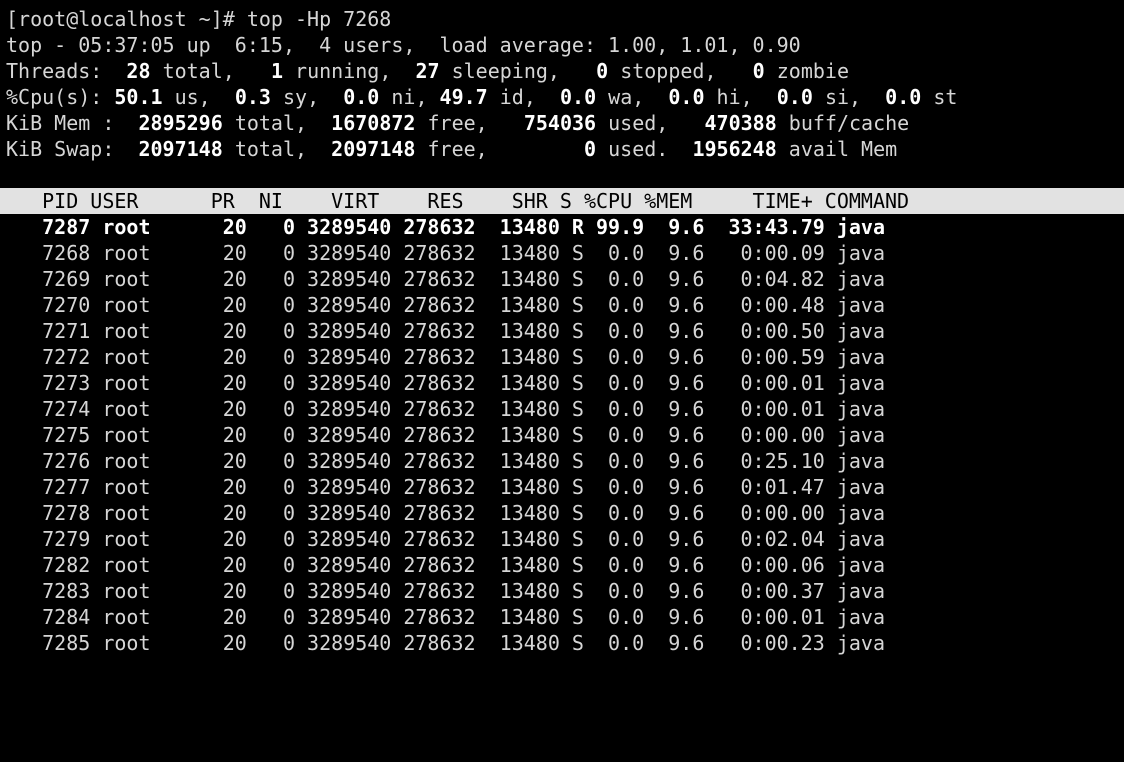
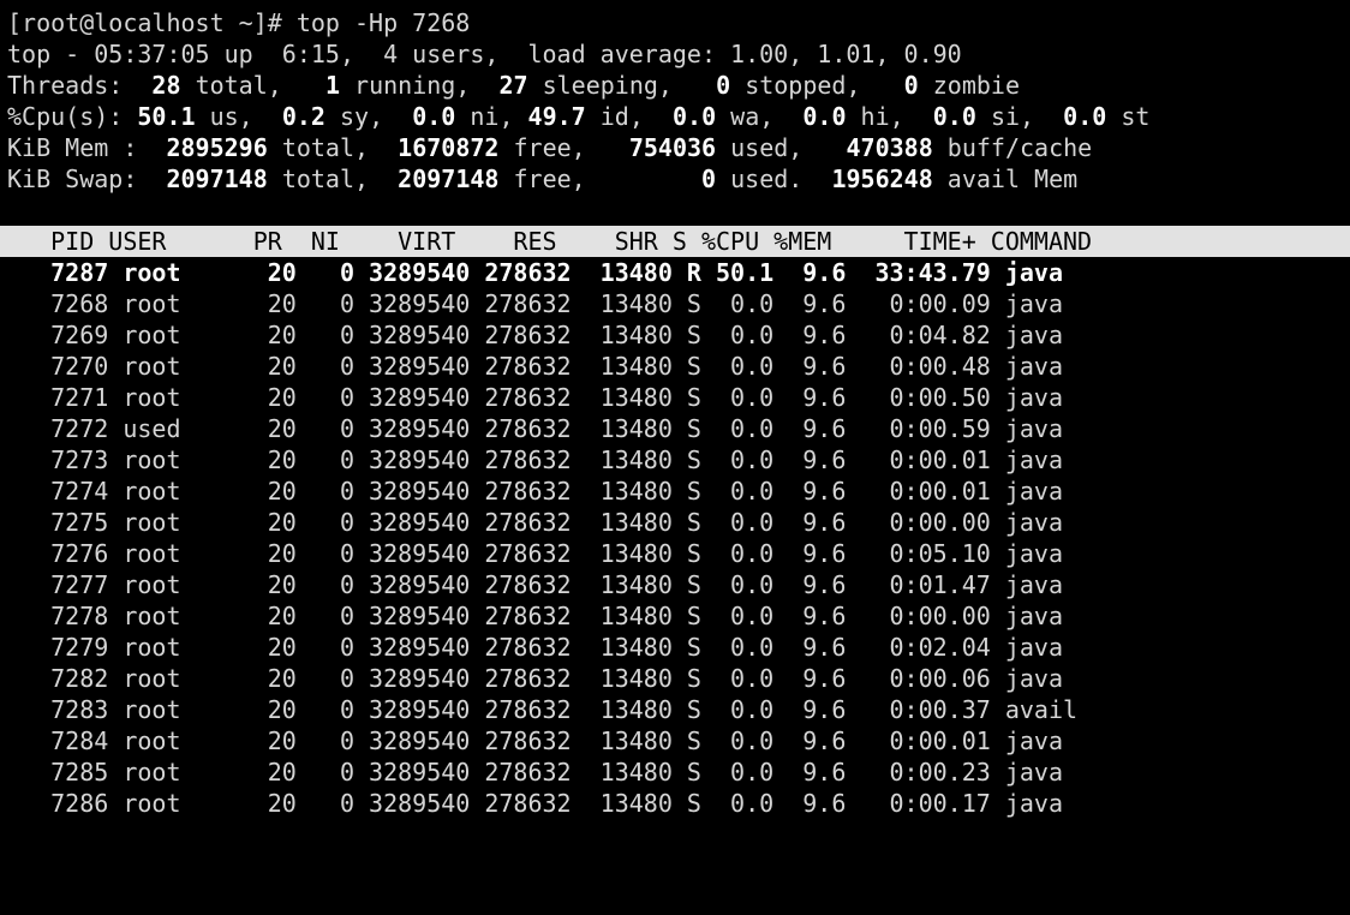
  [root@localhost ~]# top -Hp 7268
  top - 05:37:05 up 6:15, 4 users, load average: 1.00, 1.01, 0.90
  Threads: 28 total, 1 running, 27 sleeping, 0 stopped, 0 zombie
- %Cpu(s): 50.1 us, 0.3 sy, 0.0 ni, 49.7 id, 0.0 wa, 0.0 hi, 0.0 si, 0.0 st
+ %Cpu(s): 50.1 us, 0.2 sy, 0.0 ni, 49.7 id, 0.0 wa, 0.0 hi, 0.0 si, 0.0 st
  KiB Mem : 2895296 total, 1670872 free, 754036 used, 470388 buff/cache
  KiB Swap: 2097148 total, 2097148 free, 0 used. 1956248 avail Mem
  PID USER PR NI VIRT RES SHR S %CPU %MEM TIME+ COMMAND
- 7287 root 20 0 3289540 278632 13480 R 99.9 9.6 33:43.79 java
+ 7287 root 20 0 3289540 278632 13480 R 50.1 9.6 33:43.79 java
  7268 root 20 0 3289540 278632 13480 S 0.0 9.6 0:00.09 java
  7269 root 20 0 3289540 278632 13480 S 0.0 9.6 0:04.82 java
  7270 root 20 0 3289540 278632 13480 S 0.0 9.6 0:00.48 java
  7271 root 20 0 3289540 278632 13480 S 0.0 9.6 0:00.50 java
- 7272 root 20 0 3289540 278632 13480 S 0.0 9.6 0:00.59 java
+ 7272 used 20 0 3289540 278632 13480 S 0.0 9.6 0:00.59 java
  7273 root 20 0 3289540 278632 13480 S 0.0 9.6 0:00.01 java
  7274 root 20 0 3289540 278632 13480 S 0.0 9.6 0:00.01 java
  7275 root 20 0 3289540 278632 13480 S 0.0 9.6 0:00.00 java
- 7276 root 20 0 3289540 278632 13480 S 0.0 9.6 0:25.10 java
+ 7276 root 20 0 3289540 278632 13480 S 0.0 9.6 0:05.10 java
  7277 root 20 0 3289540 278632 13480 S 0.0 9.6 0:01.47 java
  7278 root 20 0 3289540 278632 13480 S 0.0 9.6 0:00.00 java
  7279 root 20 0 3289540 278632 13480 S 0.0 9.6 0:02.04 java
  7282 root 20 0 3289540 278632 13480 S 0.0 9.6 0:00.06 java
- 7283 root 20 0 3289540 278632 13480 S 0.0 9.6 0:00.37 java
+ 7283 root 20 0 3289540 278632 13480 S 0.0 9.6 0:00.37 avail
  7284 root 20 0 3289540 278632 13480 S 0.0 9.6 0:00.01 java
  7285 root 20 0 3289540 278632 13480 S 0.0 9.6 0:00.23 java
+ 7286 root 20 0 3289540 278632 13480 S 0.0 9.6 0:00.17 java
